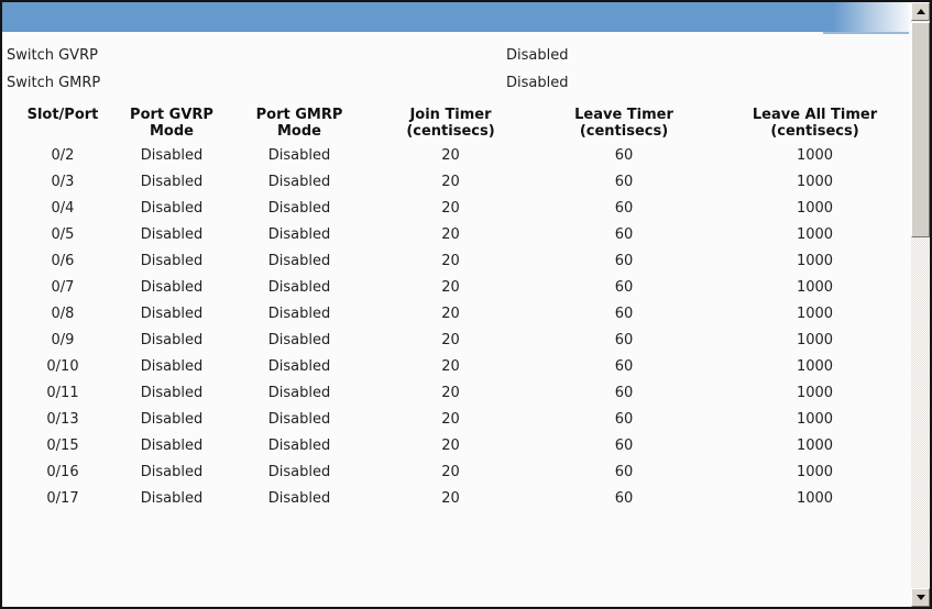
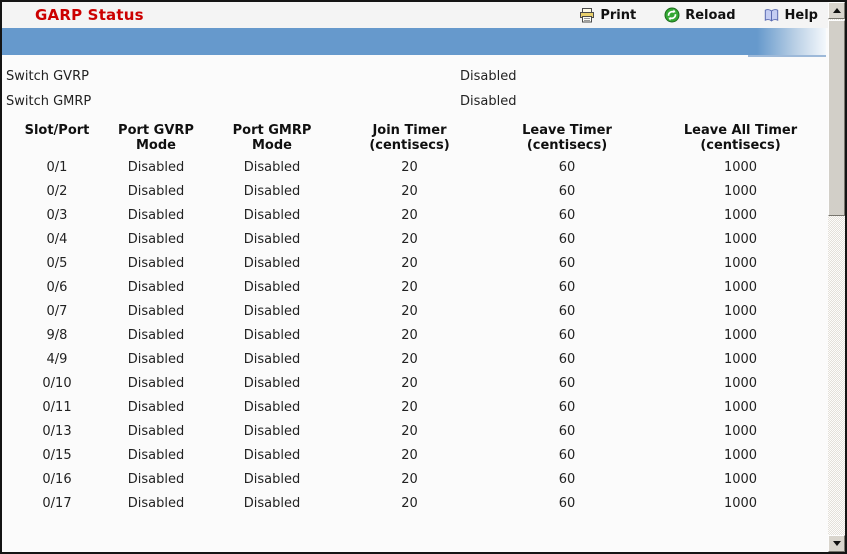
+ GARP Status
+ Print
+ Reload
+ Help
  Switch GVRP
  Disabled
  Switch GMRP
  Disabled
  Slot/Port	Port GVRPMode	Port GMRPMode	Join Timer(centisecs)	Leave Timer(centisecs)	Leave All Timer(centisecs)
+ 0/1	Disabled	Disabled	20	60	1000
  0/2	Disabled	Disabled	20	60	1000
  0/3	Disabled	Disabled	20	60	1000
  0/4	Disabled	Disabled	20	60	1000
  0/5	Disabled	Disabled	20	60	1000
  0/6	Disabled	Disabled	20	60	1000
  0/7	Disabled	Disabled	20	60	1000
- 0/8	Disabled	Disabled	20	60	1000
+ 9/8	Disabled	Disabled	20	60	1000
- 0/9	Disabled	Disabled	20	60	1000
+ 4/9	Disabled	Disabled	20	60	1000
  0/10	Disabled	Disabled	20	60	1000
  0/11	Disabled	Disabled	20	60	1000
  0/13	Disabled	Disabled	20	60	1000
  0/15	Disabled	Disabled	20	60	1000
  0/16	Disabled	Disabled	20	60	1000
  0/17	Disabled	Disabled	20	60	1000
